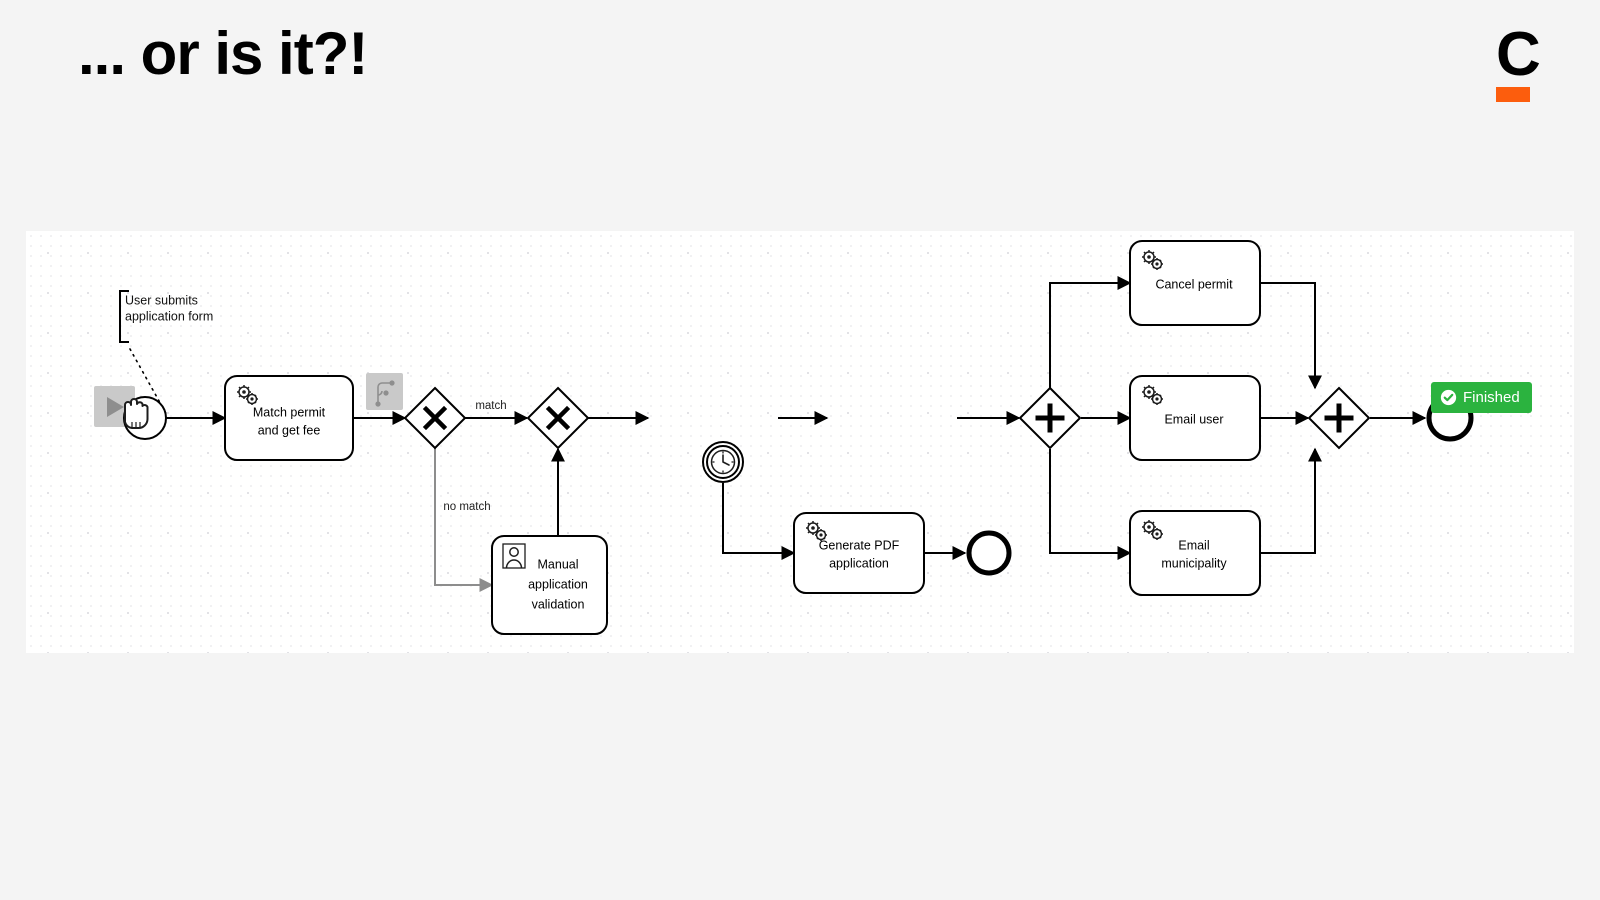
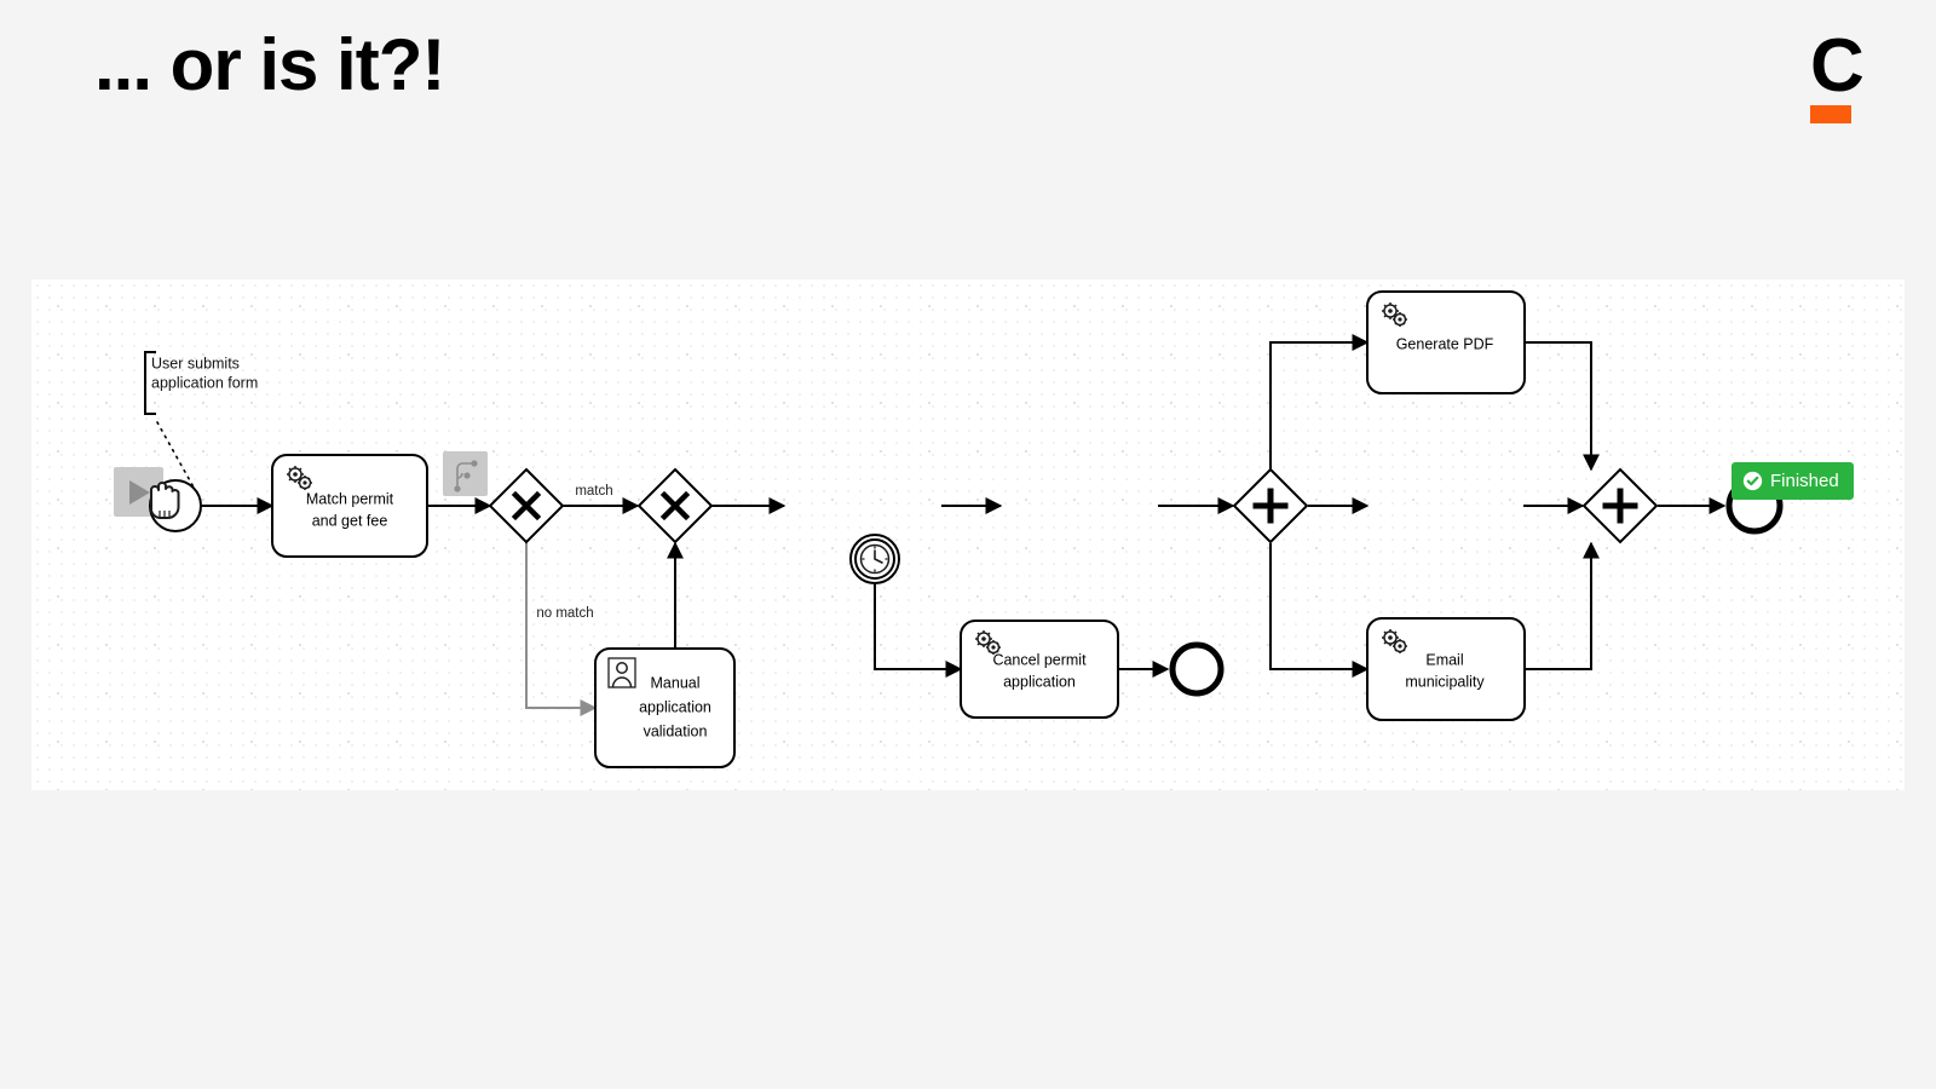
  ... or is it?!
  C
  User submits
  application form
  Match permit
  and get fee
  match
  no match
  Manual
  application
  validation
- Generate PDF
+ Cancel permit
  application
- Cancel permit
+ Generate PDF
- Email user
  Email
  municipality
  Finished
